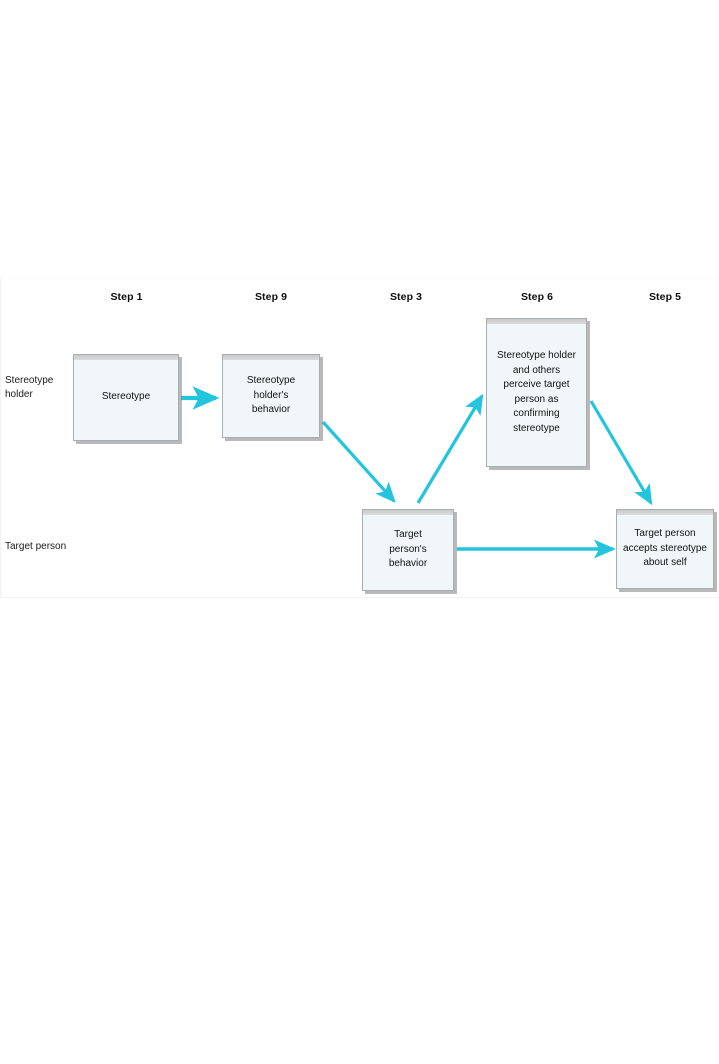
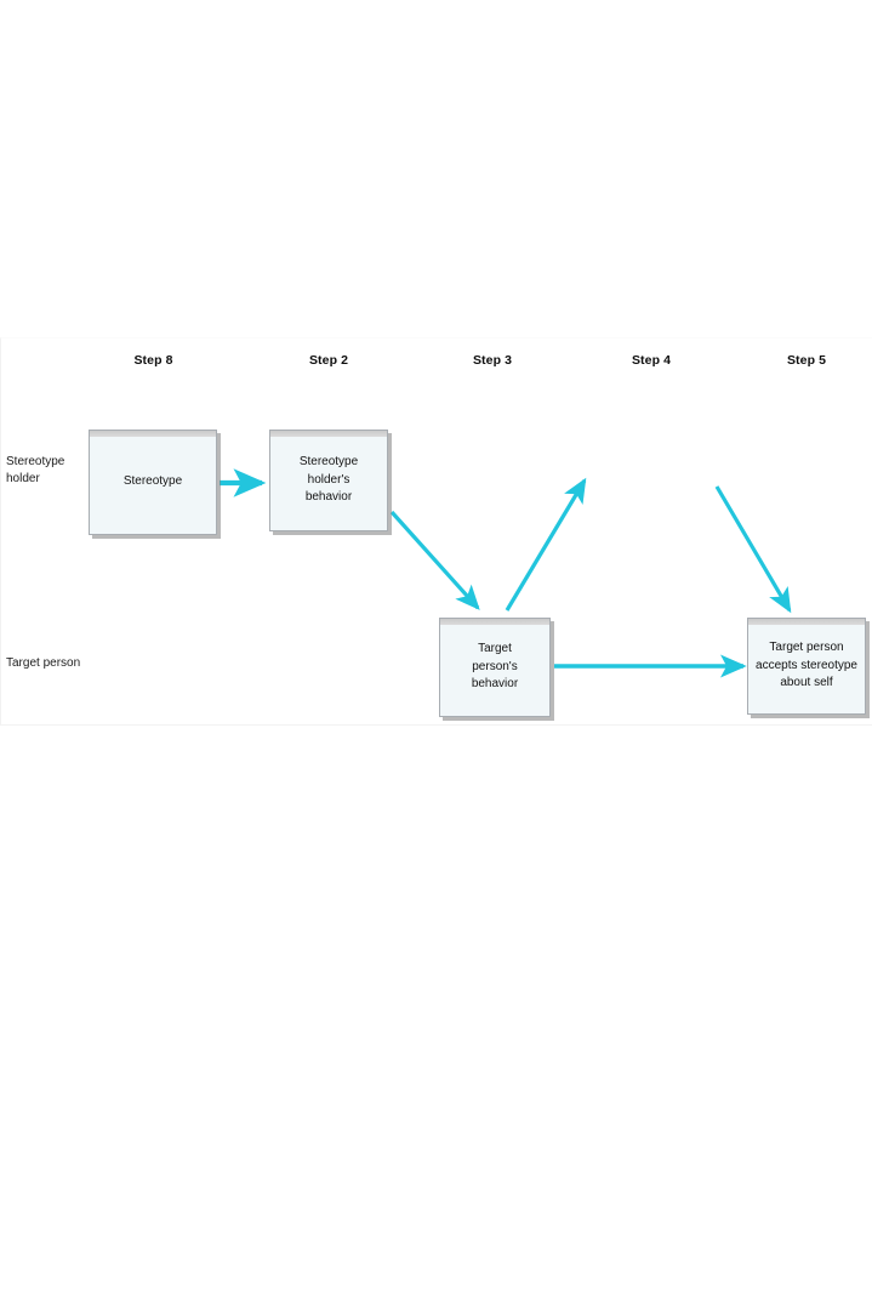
- Step 1
+ Step 8
- Step 9
+ Step 2
  Step 3
- Step 6
+ Step 4
  Step 5
  Stereotype
  holder
  Target person
  Stereotype
  Stereotype
  holder's
  behavior
  Target
  person's
  behavior
- Stereotype holder
- and others
- perceive target
- person as
- confirming
- stereotype
  Target person
  accepts stereotype
  about self
